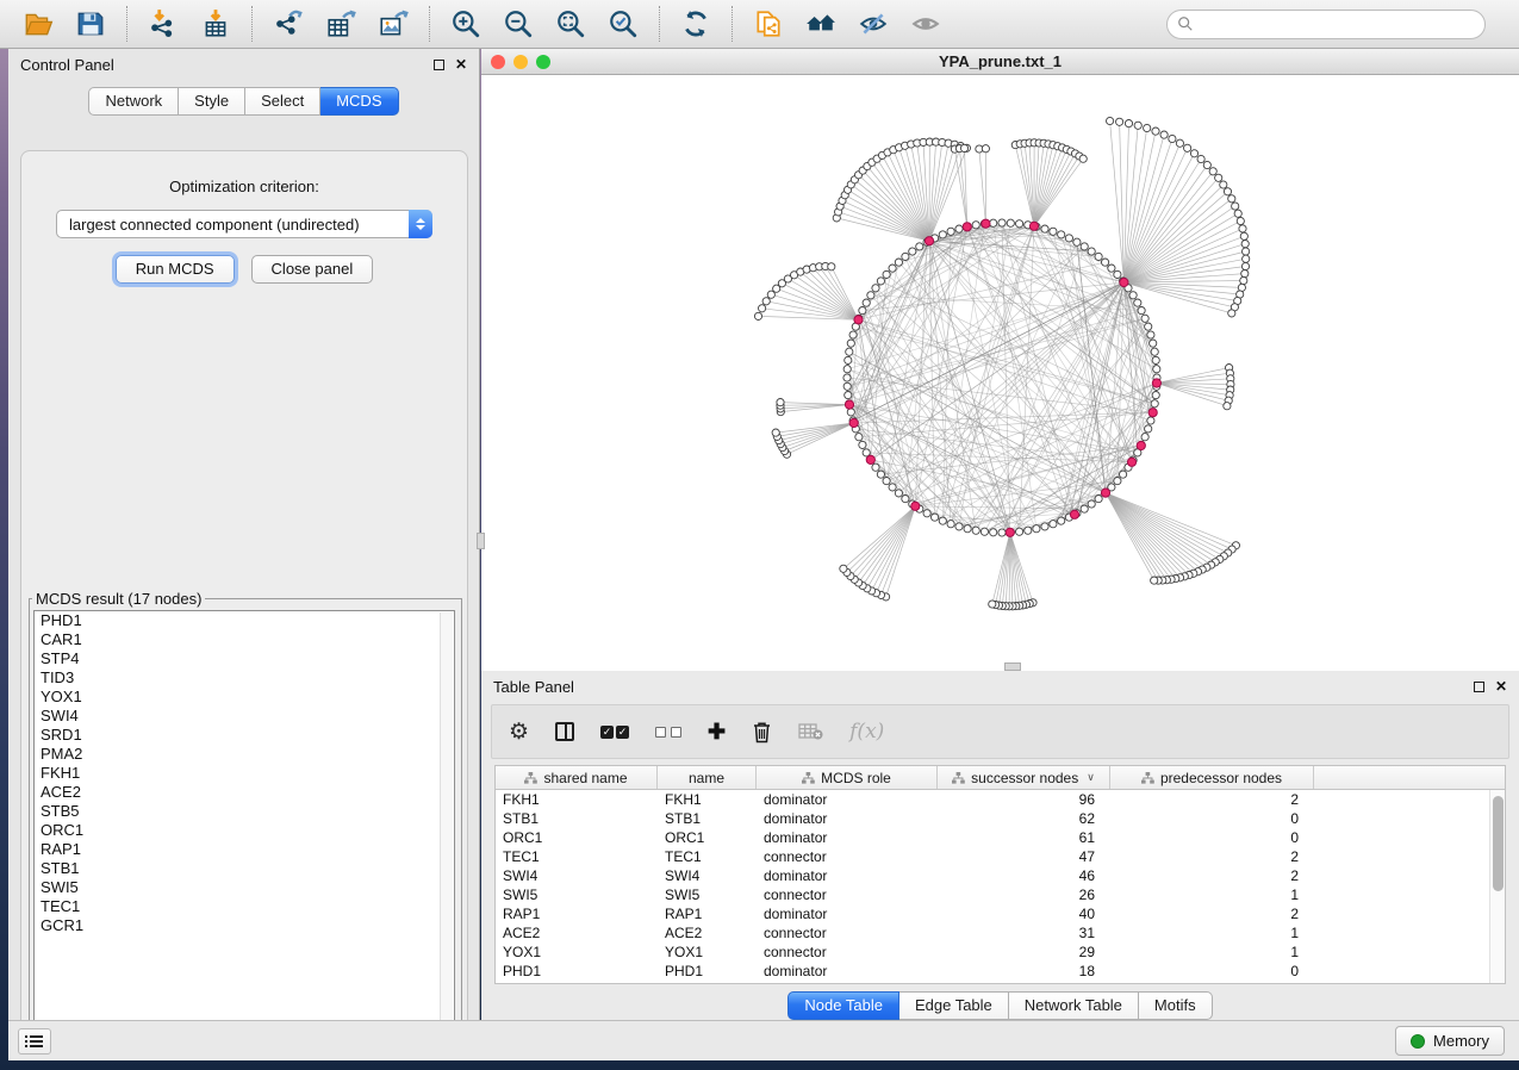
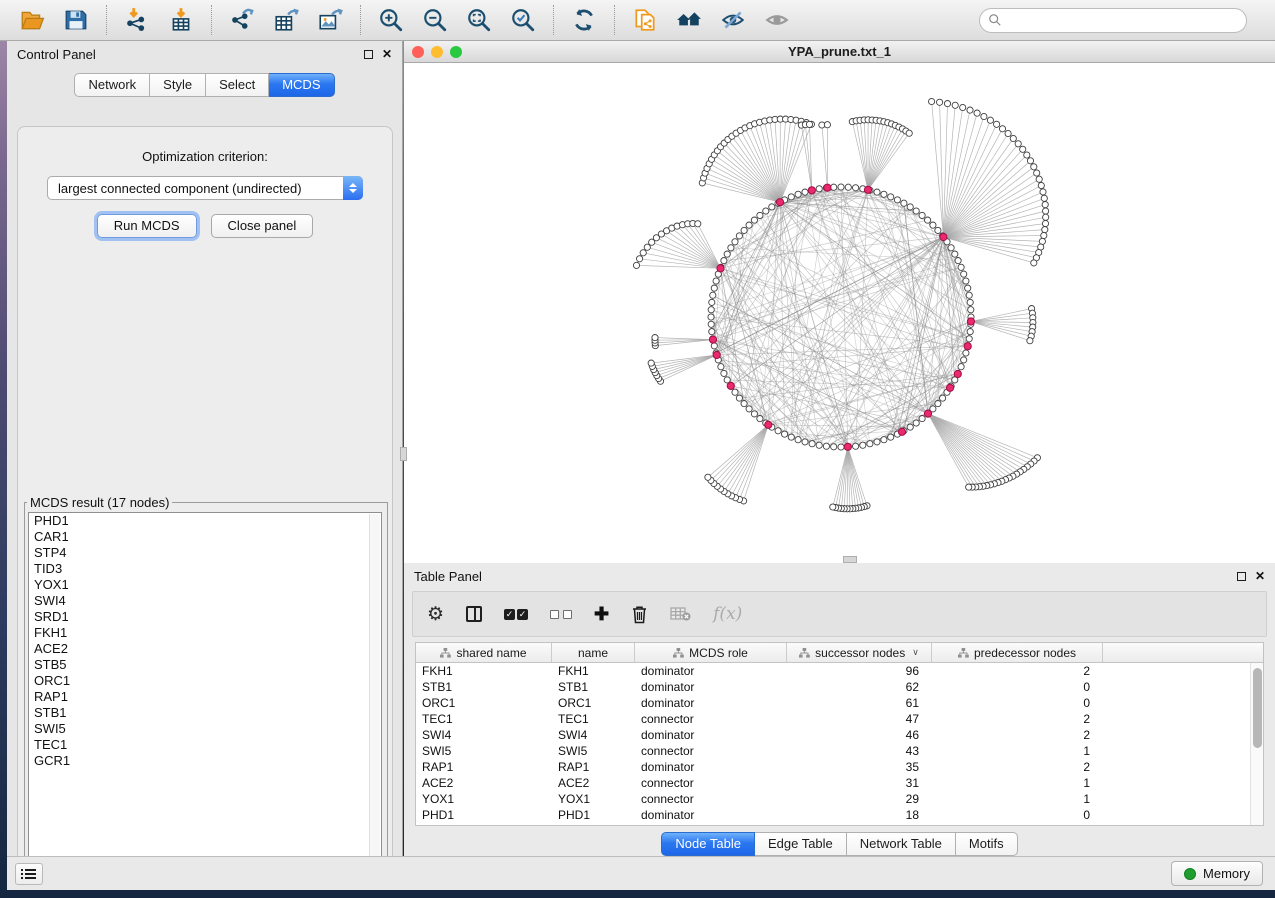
  Control Panel
  ✕
  Network
  Style
  Select
  MCDS
  Optimization criterion:
  largest connected component (undirected)
  Run MCDS
  Close panel
  MCDS result (17 nodes)
  PHD1
  CAR1
  STP4
  TID3
  YOX1
  SWI4
  SRD1
- PMA2
  FKH1
  ACE2
  STB5
  ORC1
  RAP1
  STB1
  SWI5
  TEC1
  GCR1
  YPA_prune.txt_1
  Table Panel
  ✕
  ⚙
  ✓
  ✓
  ✚
  f(x)
  shared name
  name
  MCDS role
  successor nodes
  ∨
  predecessor nodes
  FKH1
  FKH1
  dominator
  96
  2
  STB1
  STB1
  dominator
  62
  0
  ORC1
  ORC1
  dominator
  61
  0
  TEC1
  TEC1
  connector
  47
  2
  SWI4
  SWI4
  dominator
  46
  2
  SWI5
  SWI5
  connector
- 26
+ 43
  1
  RAP1
  RAP1
  dominator
- 40
+ 35
  2
  ACE2
  ACE2
  connector
  31
  1
  YOX1
  YOX1
  connector
  29
  1
  PHD1
  PHD1
  dominator
  18
  0
  Node Table
  Edge Table
  Network Table
  Motifs
  Memory
